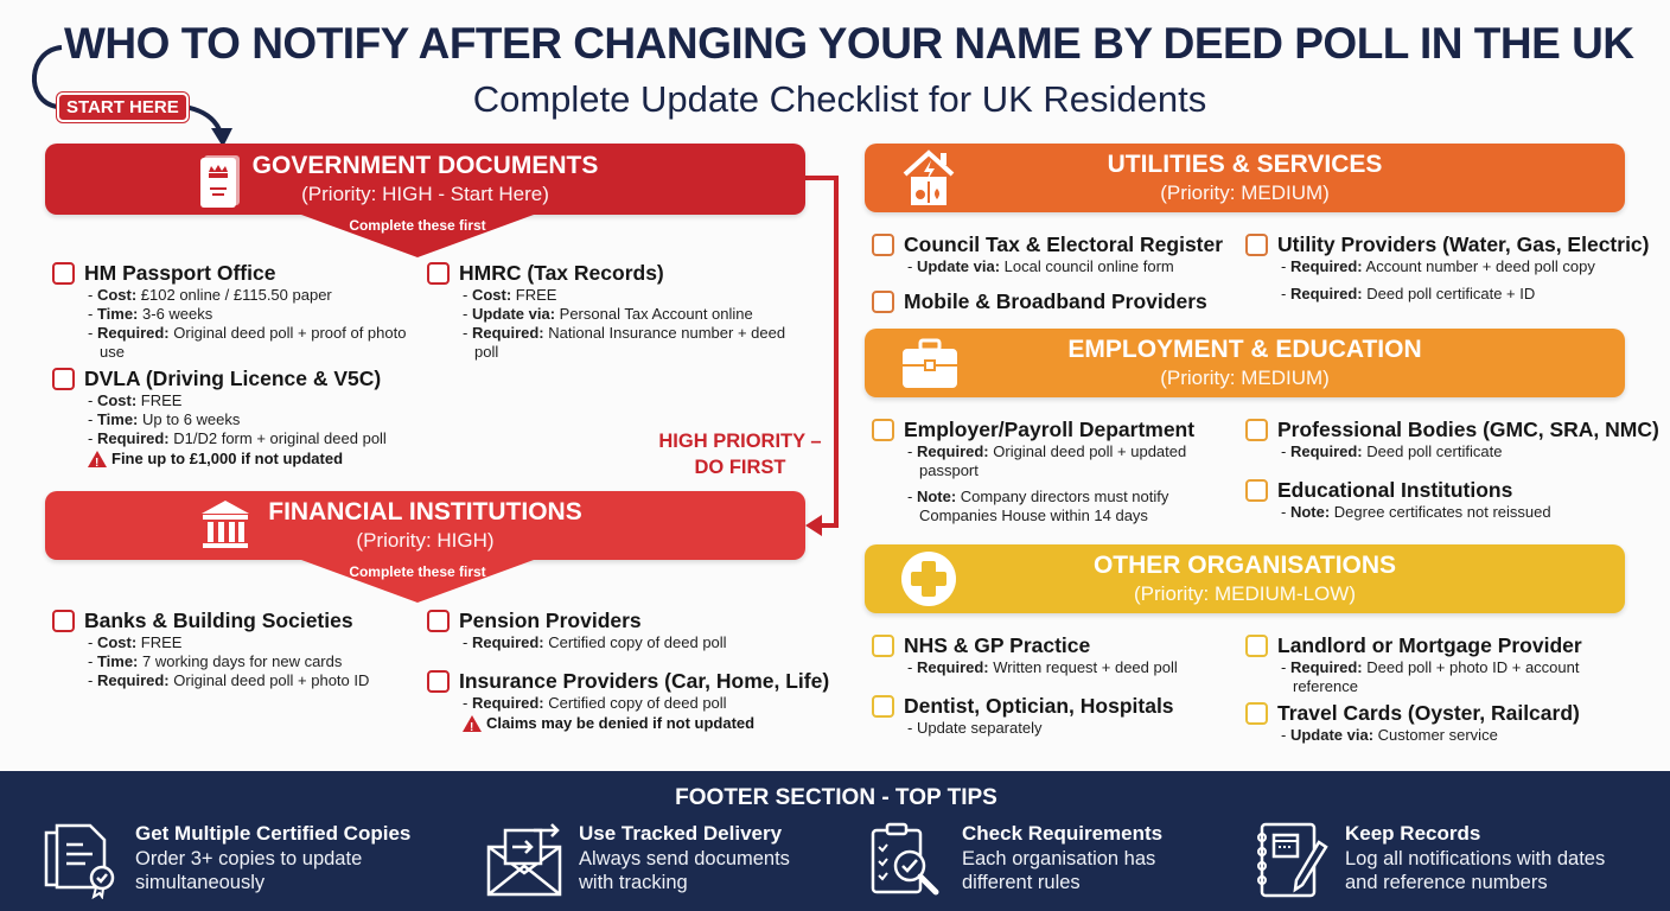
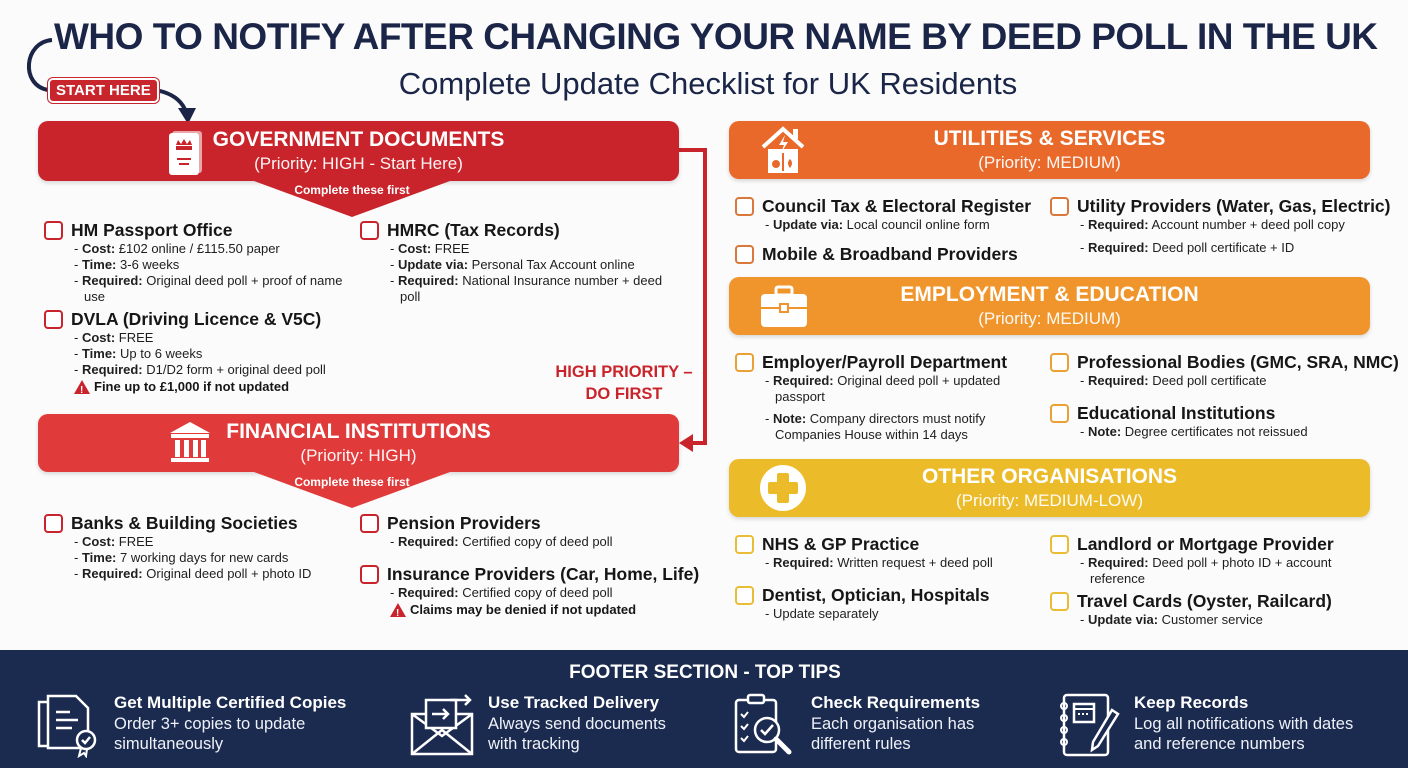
  WHO TO NOTIFY AFTER CHANGING YOUR NAME BY DEED POLL IN THE UK
  Complete Update Checklist for UK Residents
  START HERE
  HIGH PRIORITY –
  DO FIRST
  GOVERNMENT DOCUMENTS
  (Priority: HIGH - Start Here)
  Complete these first
  HM Passport Office
  - Cost: £102 online / £115.50 paper
  - Time: 3-6 weeks
- - Required: Original deed poll + proof of photo
+ - Required: Original deed poll + proof of name
  use
  HMRC (Tax Records)
  - Cost: FREE
  - Update via: Personal Tax Account online
  - Required: National Insurance number + deed
  poll
  DVLA (Driving Licence & V5C)
  - Cost: FREE
  - Time: Up to 6 weeks
  - Required: D1/D2 form + original deed poll
  Fine up to £1,000 if not updated
  FINANCIAL INSTITUTIONS
  (Priority: HIGH)
  Complete these first
  Banks & Building Societies
  - Cost: FREE
  - Time: 7 working days for new cards
  - Required: Original deed poll + photo ID
  Pension Providers
  - Required: Certified copy of deed poll
  Insurance Providers (Car, Home, Life)
  - Required: Certified copy of deed poll
  Claims may be denied if not updated
  UTILITIES & SERVICES
  (Priority: MEDIUM)
  Council Tax & Electoral Register
  - Update via: Local council online form
  Mobile & Broadband Providers
  Utility Providers (Water, Gas, Electric)
  - Required: Account number + deed poll copy
  - Required: Deed poll certificate + ID
  EMPLOYMENT & EDUCATION
  (Priority: MEDIUM)
  Employer/Payroll Department
  - Required: Original deed poll + updated
  passport
  - Note: Company directors must notify
  Companies House within 14 days
  Professional Bodies (GMC, SRA, NMC)
  - Required: Deed poll certificate
  Educational Institutions
  - Note: Degree certificates not reissued
  OTHER ORGANISATIONS
  (Priority: MEDIUM-LOW)
  NHS & GP Practice
  - Required: Written request + deed poll
  Dentist, Optician, Hospitals
  - Update separately
  Landlord or Mortgage Provider
  - Required: Deed poll + photo ID + account
  reference
  Travel Cards (Oyster, Railcard)
  - Update via: Customer service
  FOOTER SECTION - TOP TIPS
  Get Multiple Certified Copies
  Order 3+ copies to update
  simultaneously
  Use Tracked Delivery
  Always send documents
  with tracking
  Check Requirements
  Each organisation has
  different rules
  Keep Records
  Log all notifications with dates
  and reference numbers
